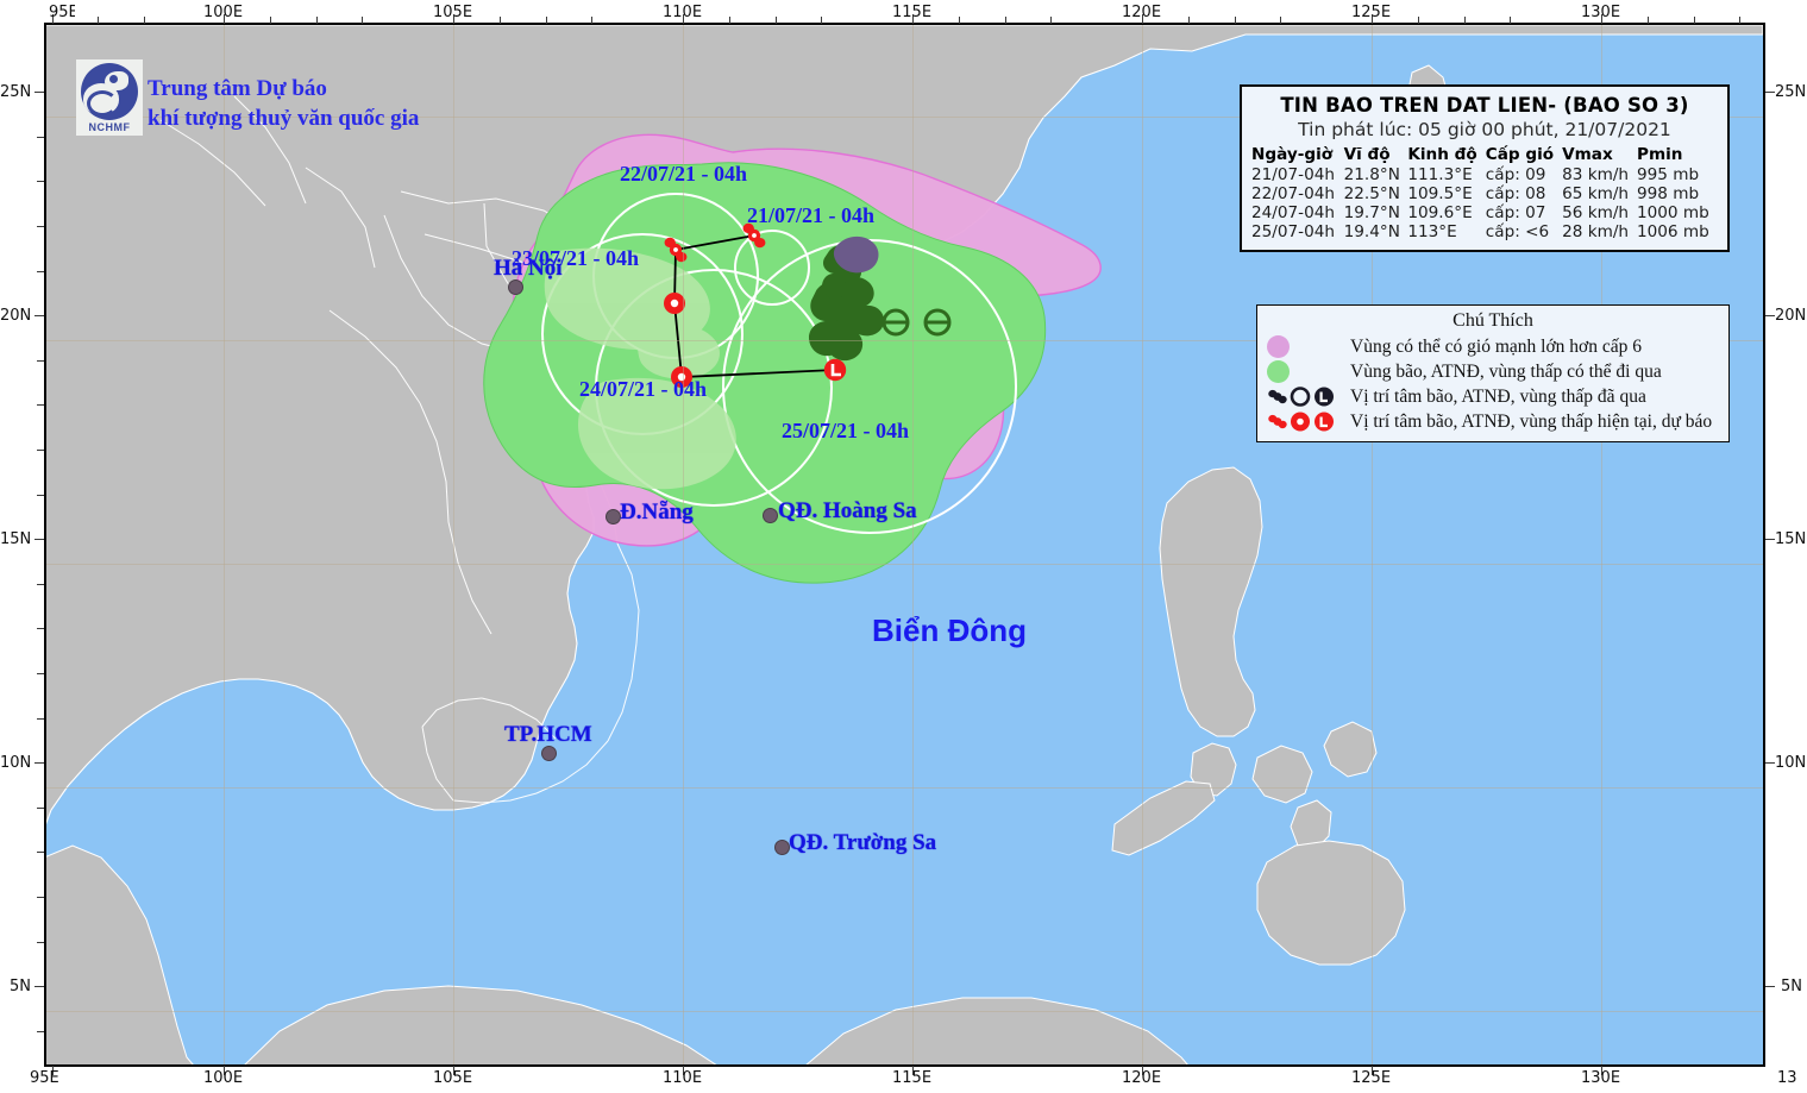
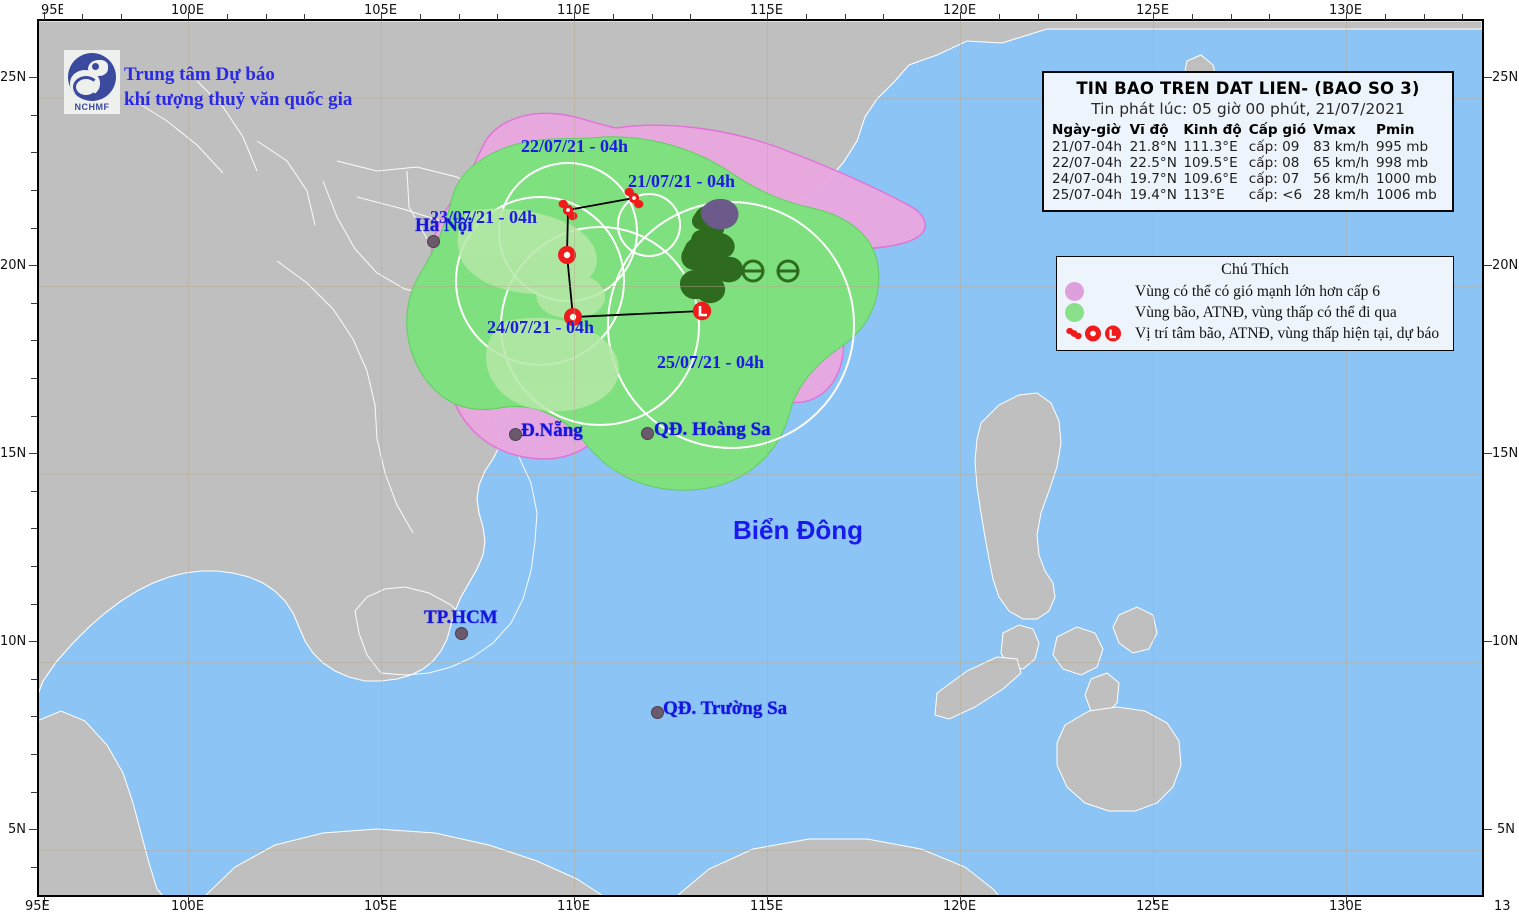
  Hà Nội
  Đ.Nẵng
  QĐ. Hoàng Sa
  TP.HCM
  QĐ. Trường Sa
  Biển Đông
  22/07/21 - 04h
  21/07/21 - 04h
  23/07/21 - 04h
  24/07/21 - 04h
  25/07/21 - 04h
  95E
  100E
  105E
  110E
  115E
  120E
  125E
  130E
  95E
  100E
  105E
  110E
  115E
  120E
  125E
  130E
  13
  25N
  20N
  15N
  10N
  5N
  25N
  20N
  15N
  10N
  5N
  NCHMF
  Trung tâm Dự báo
  khí tượng thuỷ văn quốc gia
  TIN BAO TREN DAT LIEN- (BAO SO 3)
  Tin phát lúc: 05 giờ 00 phút, 21/07/2021
  Ngày-giờ	Vĩ độ	Kinh độ	Cấp gió	Vmax	Pmin
  21/07-04h	21.8°N	111.3°E	cấp: 09	83 km/h	995 mb
  22/07-04h	22.5°N	109.5°E	cấp: 08	65 km/h	998 mb
  24/07-04h	19.7°N	109.6°E	cấp: 07	56 km/h	1000 mb
  25/07-04h	19.4°N	113°E	cấp: <6	28 km/h	1006 mb
  Chú Thích
  Vùng có thể có gió mạnh lớn hơn cấp 6
  Vùng bão, ATNĐ, vùng thấp có thể đi qua
- Vị trí tâm bão, ATNĐ, vùng thấp đã qua
  Vị trí tâm bão, ATNĐ, vùng thấp hiện tại, dự báo
